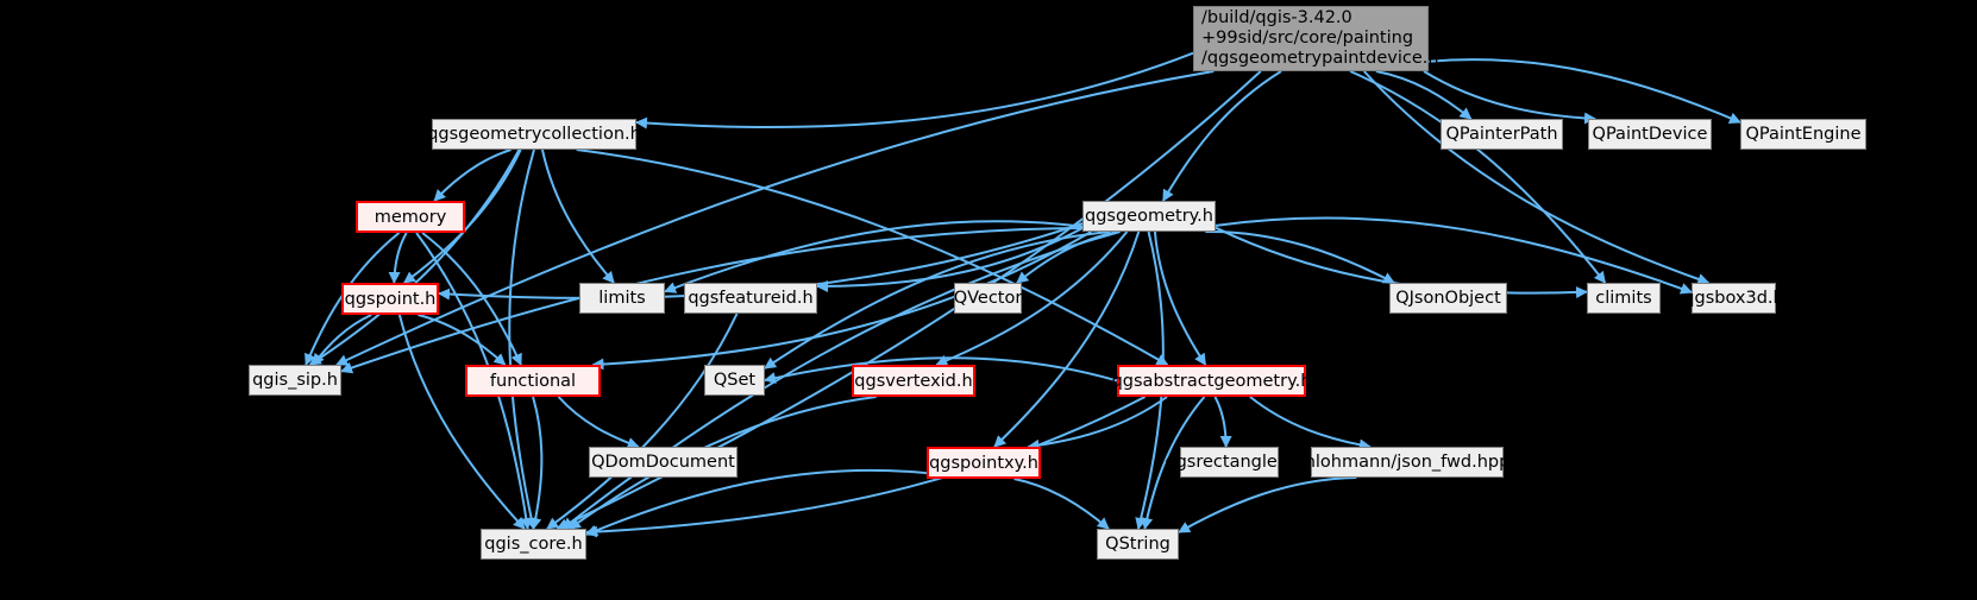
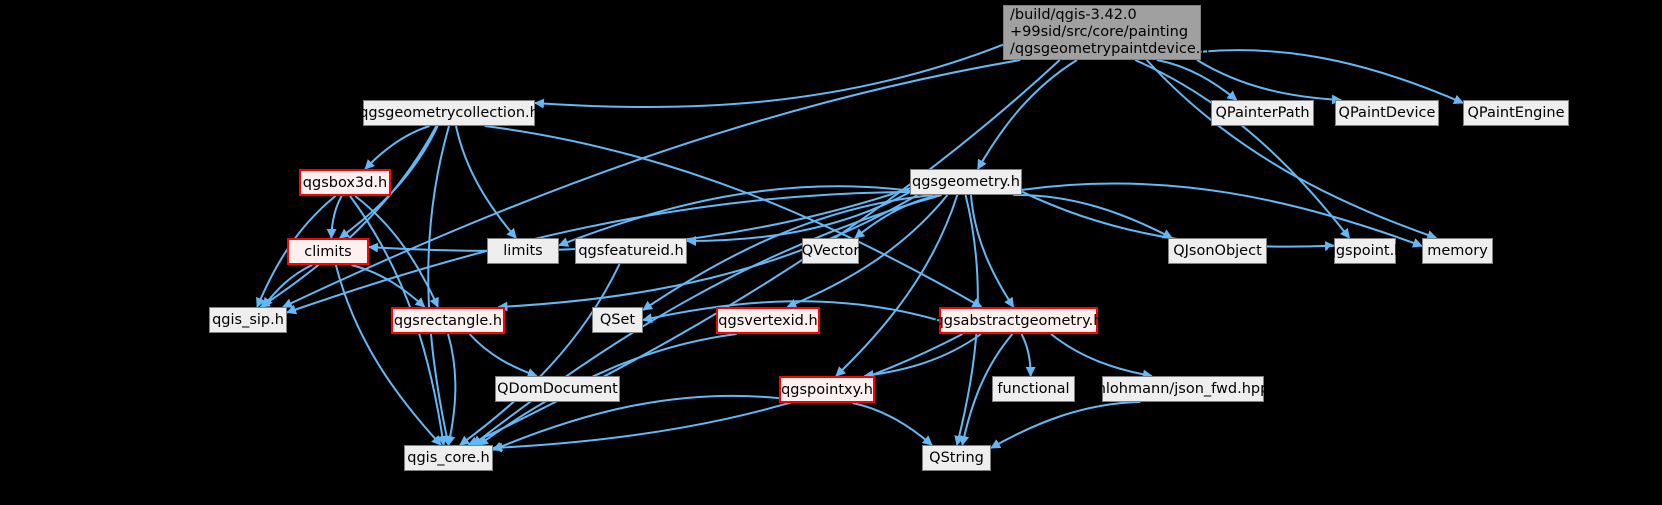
  /build/qgis-3.42.0
  +99sid/src/core/painting
  /qgsgeometrypaintdevice.h
  qgsgeometrycollection.h
  QPainterPath
  QPaintDevice
  QPaintEngine
- memory
+ qgsbox3d.h
  qgsgeometry.h
- qgspoint.h
+ climits
  limits
  qgsfeatureid.h
  QVector
  QJsonObject
- climits
+ qgspoint.h
- qgsbox3d.h
+ memory
  qgis_sip.h
- functional
+ qgsrectangle.h
  QSet
  qgsvertexid.h
  qgsabstractgeometry.h
  QDomDocument
  qgspointxy.h
- qgsrectangle.h
+ functional
  nlohmann/json_fwd.hpp
  qgis_core.h
  QString
